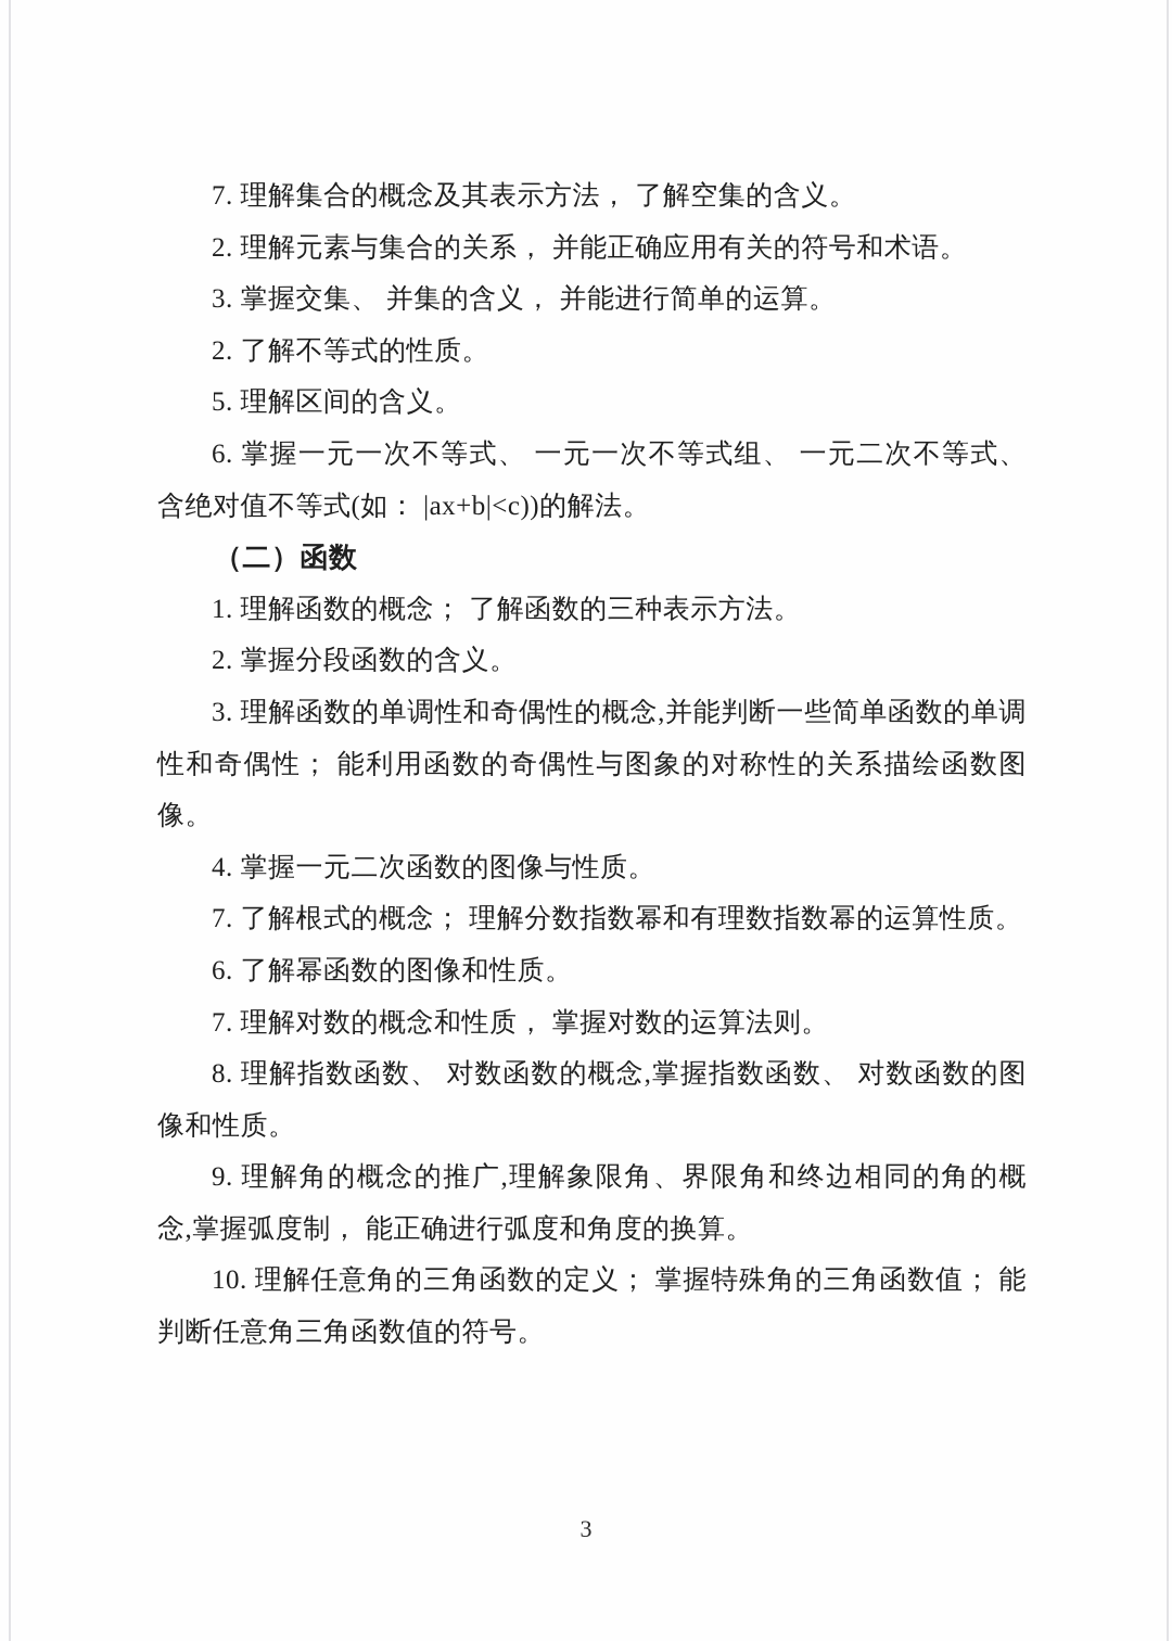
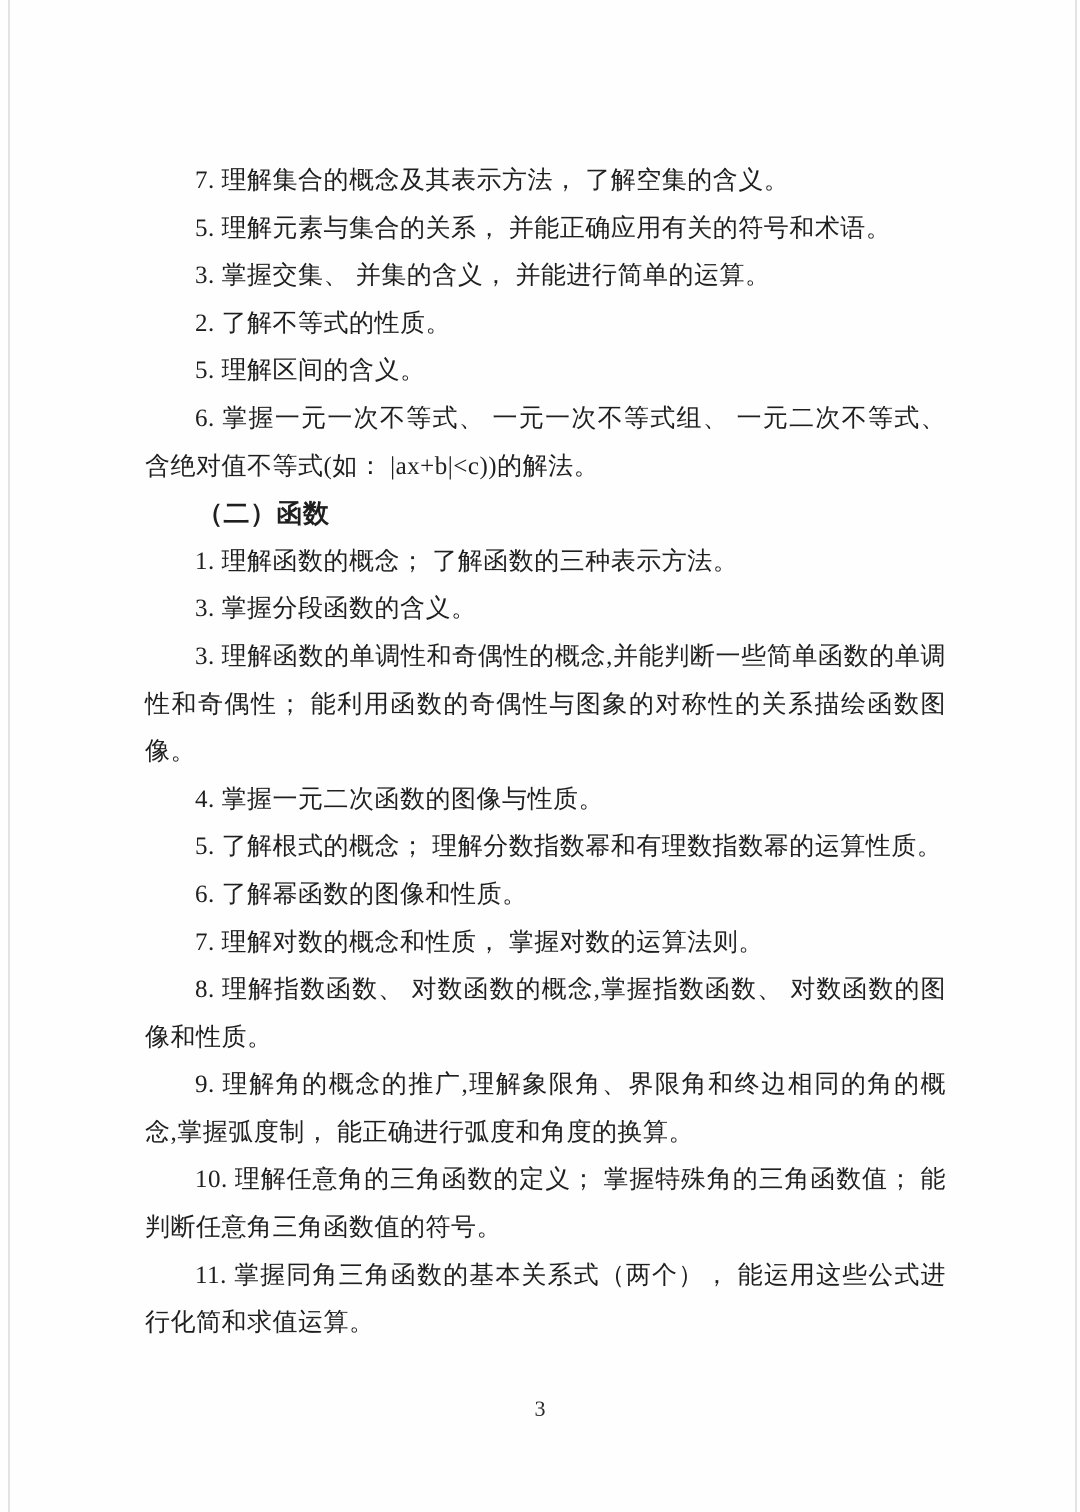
  7. 理解集合的概念及其表示方法， 了解空集的含义。
- 2. 理解元素与集合的关系， 并能正确应用有关的符号和术语。
+ 5. 理解元素与集合的关系， 并能正确应用有关的符号和术语。
  3. 掌握交集、 并集的含义， 并能进行简单的运算。
  2. 了解不等式的性质。
  5. 理解区间的含义。
  6. 掌握一元一次不等式、 一元一次不等式组、 一元二次不等式、 含绝对值不等式(如： |ax+b|<c))的解法。
  （二）函数
  1. 理解函数的概念； 了解函数的三种表示方法。
- 2. 掌握分段函数的含义。
+ 3. 掌握分段函数的含义。
  3. 理解函数的单调性和奇偶性的概念,并能判断一些简单函数的单调性和奇偶性； 能利用函数的奇偶性与图象的对称性的关系描绘函数图像。
  4. 掌握一元二次函数的图像与性质。
- 7. 了解根式的概念； 理解分数指数幂和有理数指数幂的运算性质。
+ 5. 了解根式的概念； 理解分数指数幂和有理数指数幂的运算性质。
  6. 了解幂函数的图像和性质。
  7. 理解对数的概念和性质， 掌握对数的运算法则。
  8. 理解指数函数、 对数函数的概念,掌握指数函数、 对数函数的图像和性质。
  9. 理解角的概念的推广,理解象限角、界限角和终边相同的角的概念,掌握弧度制， 能正确进行弧度和角度的换算。
  10. 理解任意角的三角函数的定义； 掌握特殊角的三角函数值； 能判断任意角三角函数值的符号。
+ 11. 掌握同角三角函数的基本关系式（两个）， 能运用这些公式进行化简和求值运算。
  3
